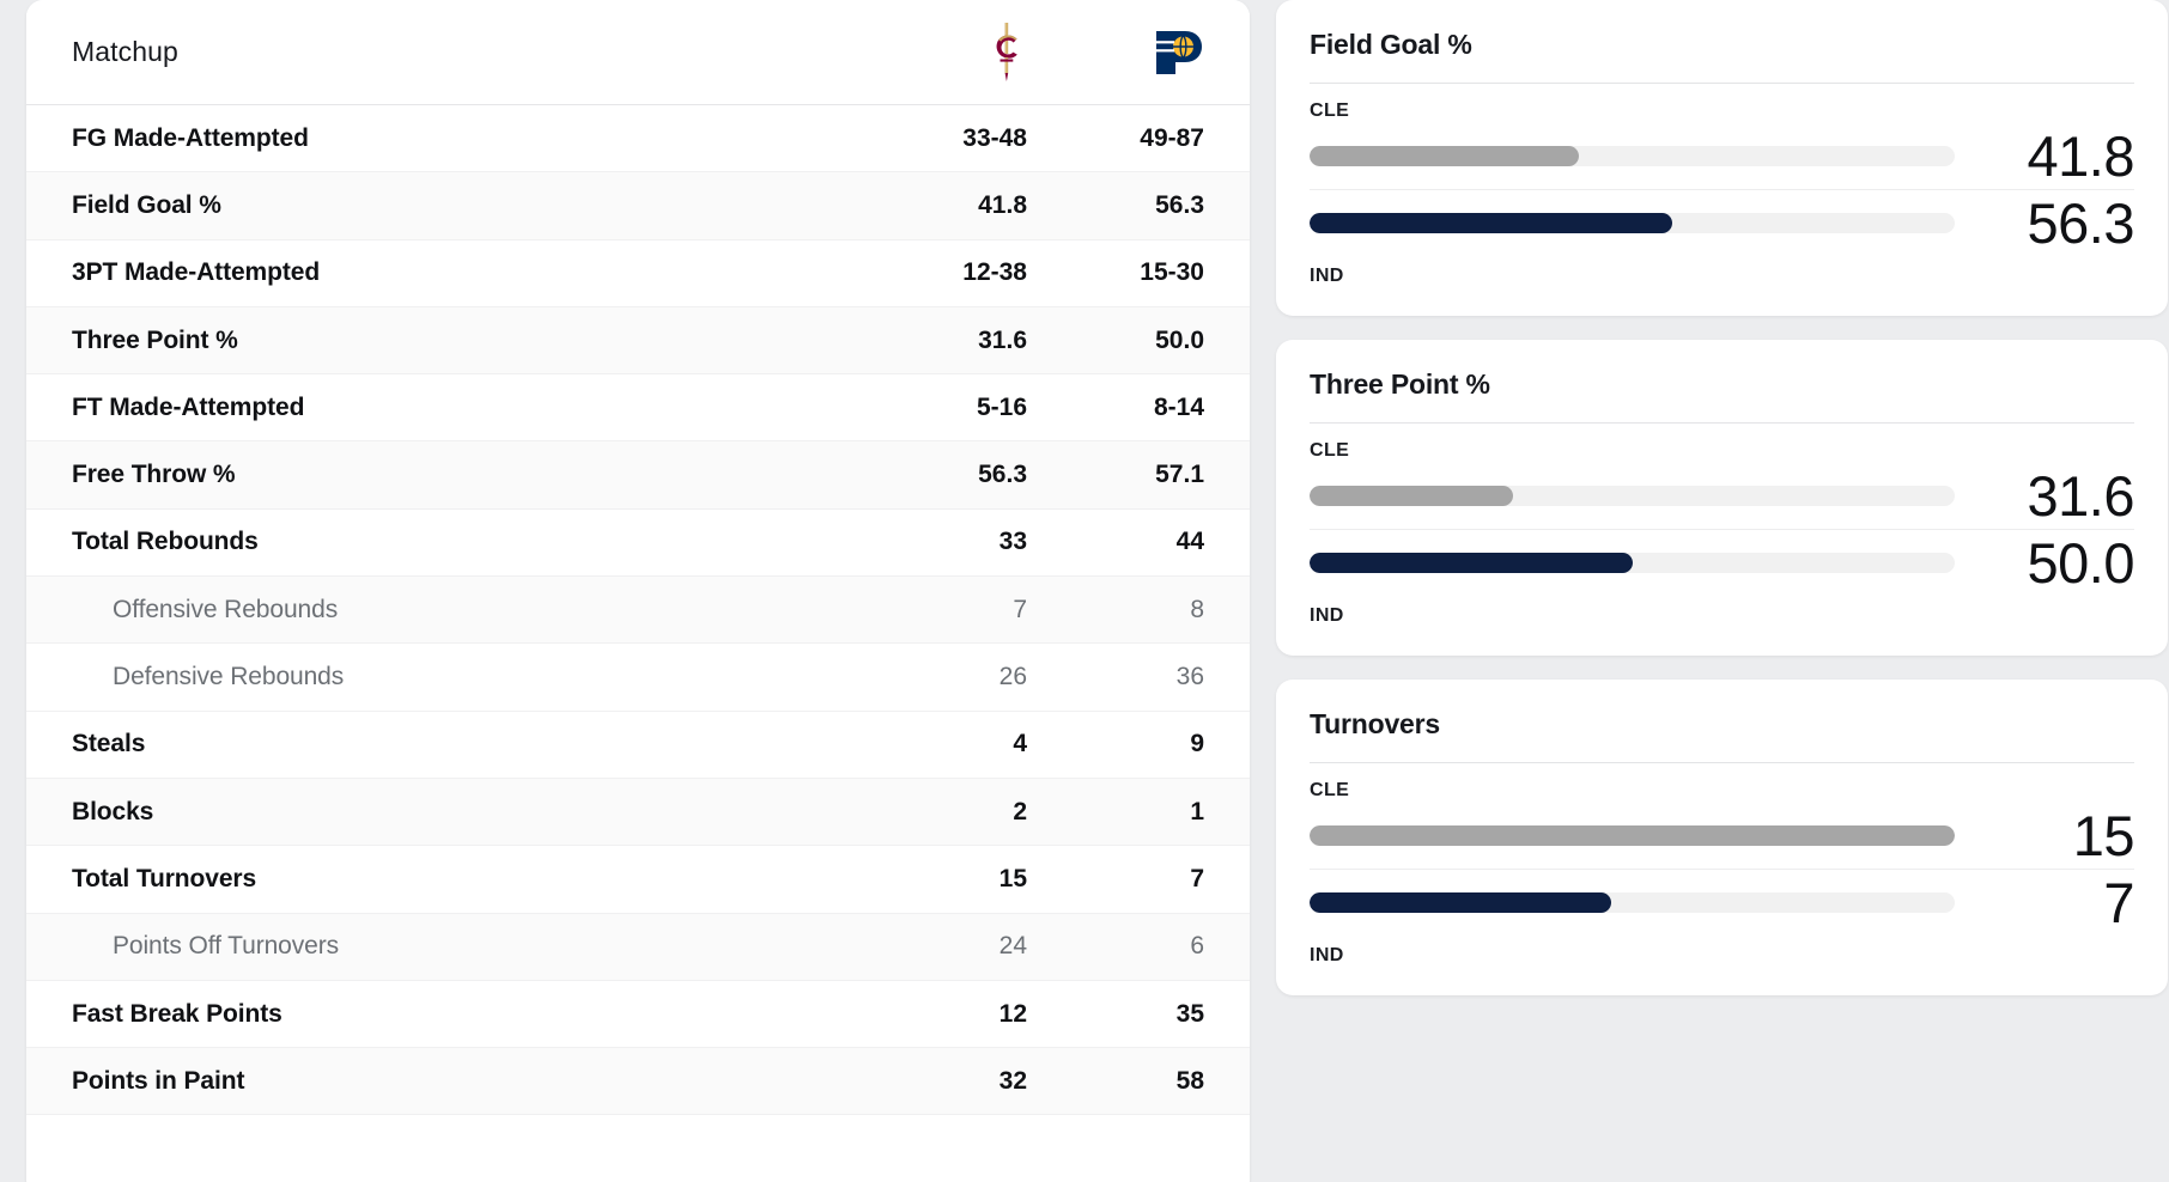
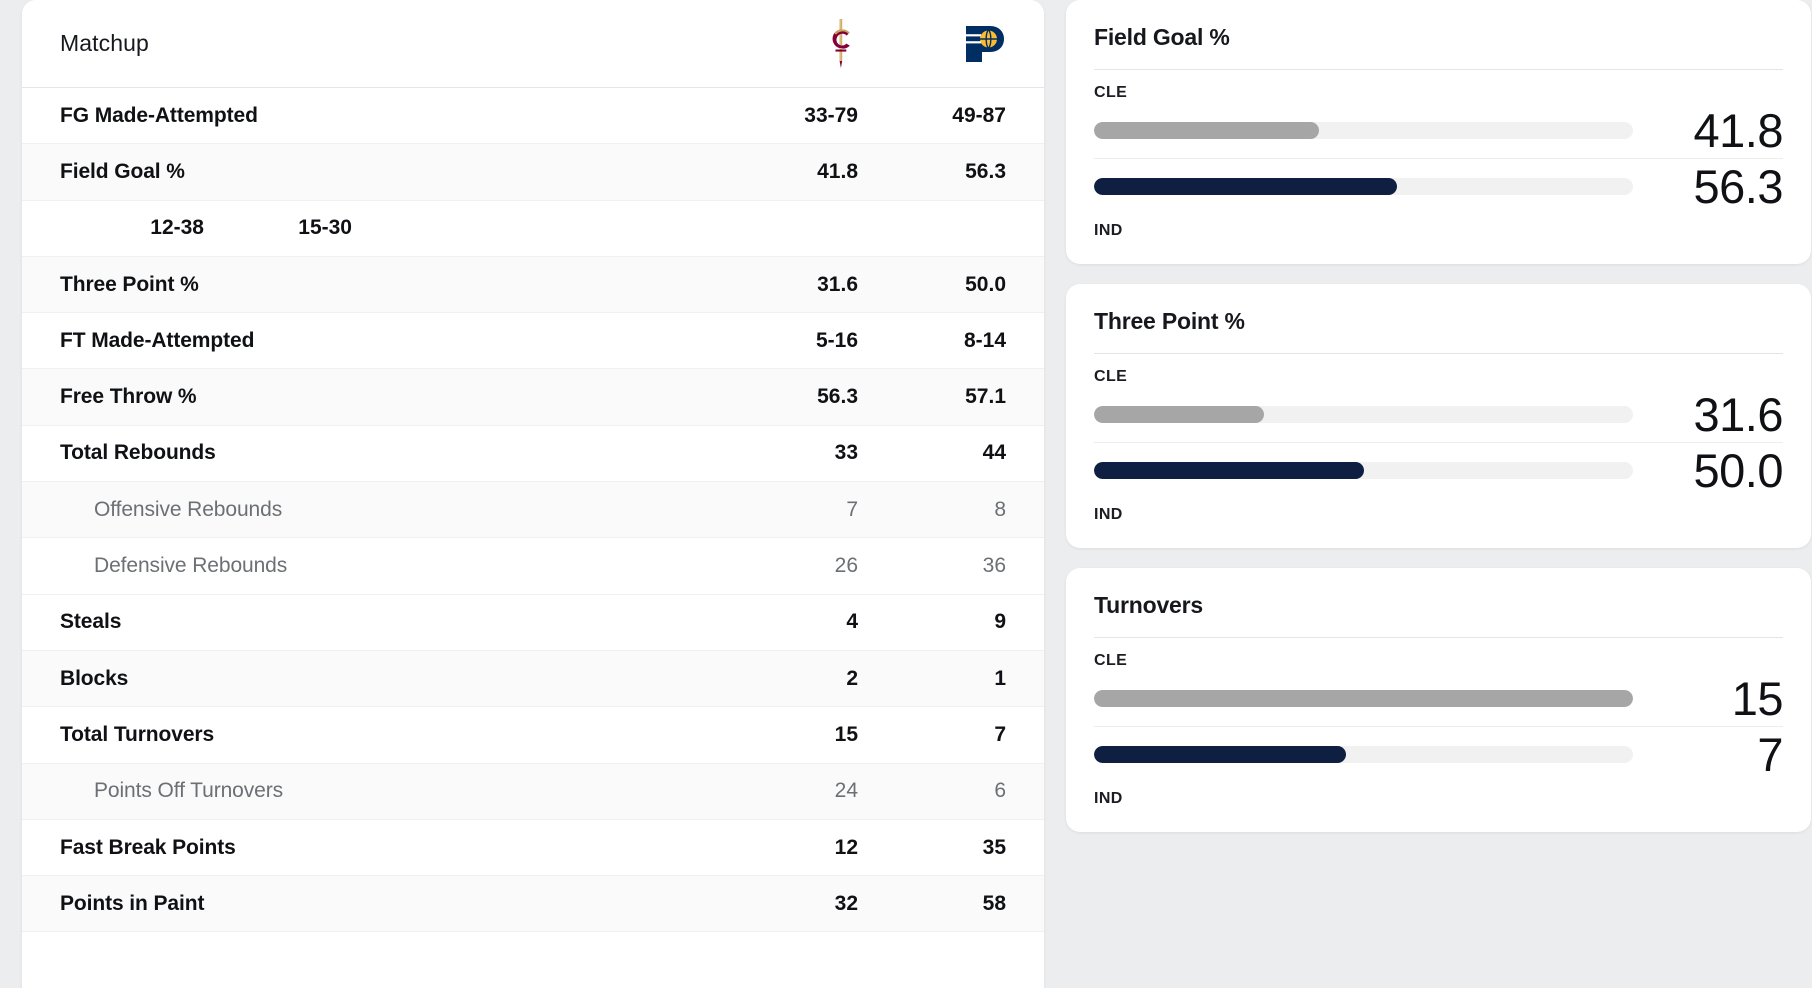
  Matchup
  FG Made-Attempted
- 33-48
+ 33-79
  49-87
  Field Goal %
  41.8
  56.3
- 3PT Made-Attempted
  12-38
  15-30
  Three Point %
  31.6
  50.0
  FT Made-Attempted
  5-16
  8-14
  Free Throw %
  56.3
  57.1
  Total Rebounds
  33
  44
  Offensive Rebounds
  7
  8
  Defensive Rebounds
  26
  36
  Steals
  4
  9
  Blocks
  2
  1
  Total Turnovers
  15
  7
  Points Off Turnovers
  24
  6
  Fast Break Points
  12
  35
  Points in Paint
  32
  58
  Field Goal %
  CLE
  41.8
  56.3
  IND
  Three Point %
  CLE
  31.6
  50.0
  IND
  Turnovers
  CLE
  15
  7
  IND
